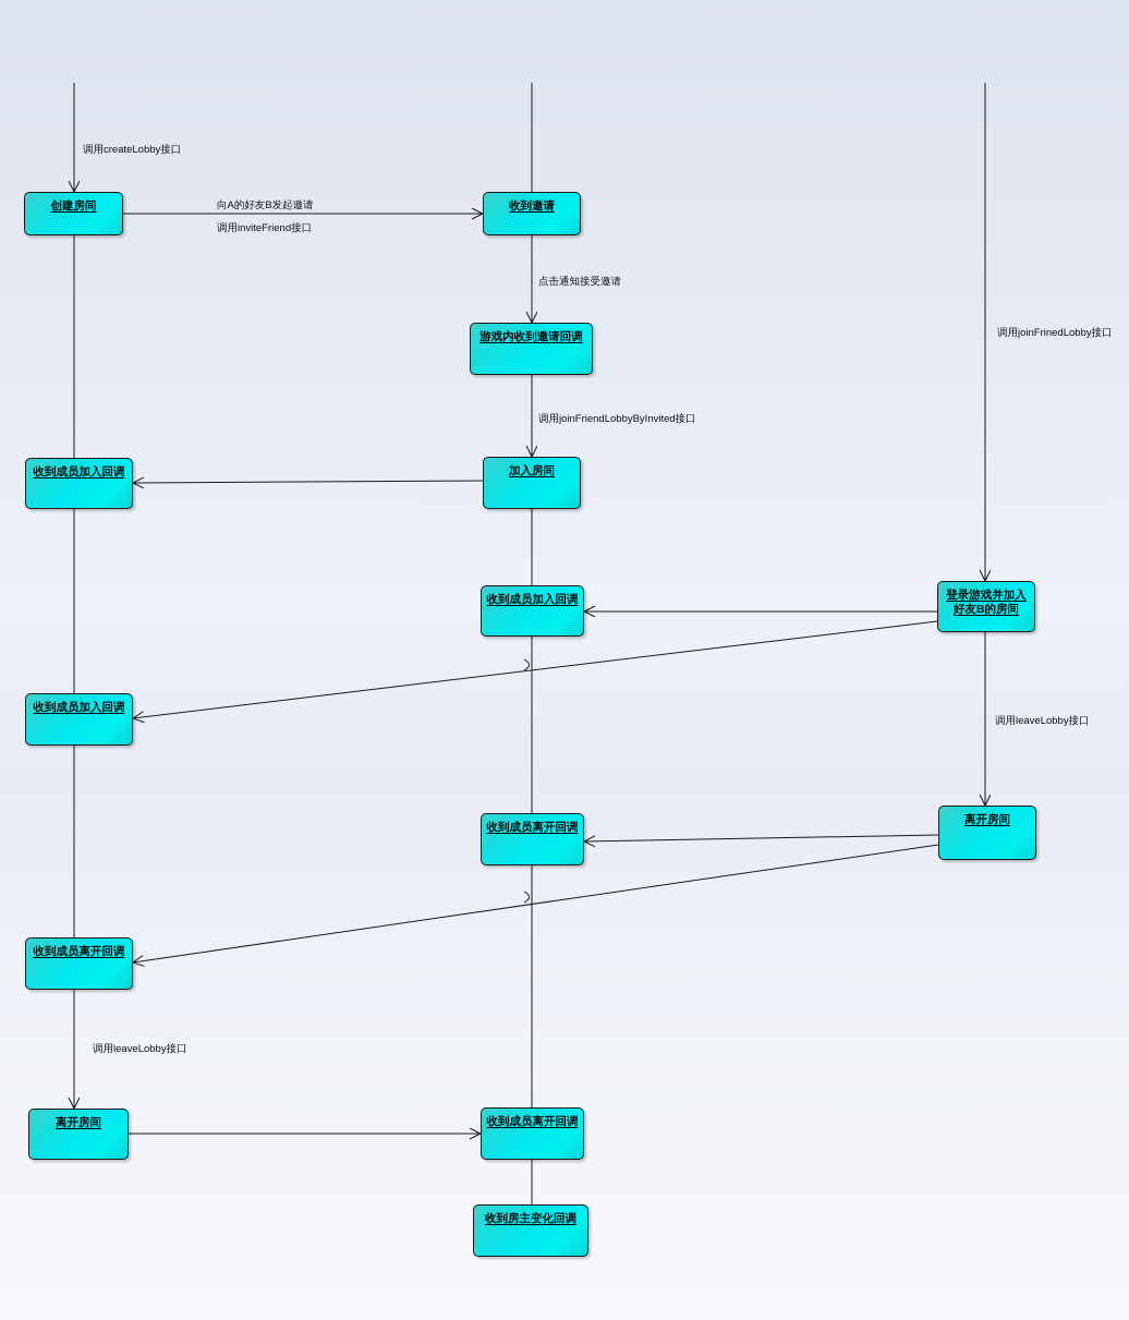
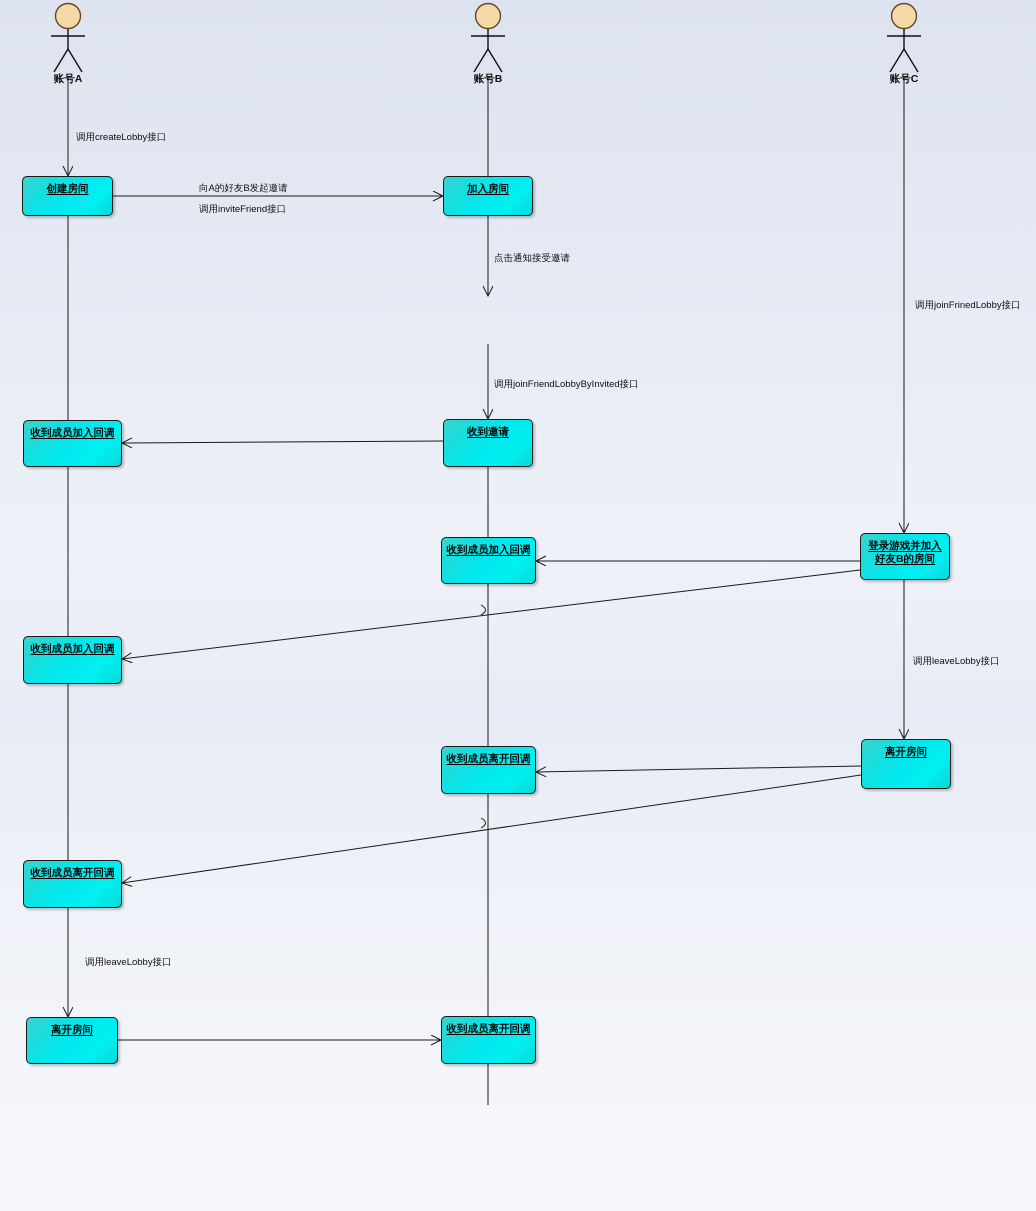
+ 账号A
+ 账号B
+ 账号C
  创建房间
- 收到邀请
+ 加入房间
- 游戏内收到邀请回调
  收到成员加入回调
- 加入房间
+ 收到邀请
  收到成员加入回调
  登录游戏并加入
  好友B的房间
  收到成员加入回调
  收到成员离开回调
  离开房间
  收到成员离开回调
  离开房间
  收到成员离开回调
- 收到房主变化回调
  调用createLobby接口
  向A的好友B发起邀请
  调用inviteFriend接口
  点击通知接受邀请
  调用joinFrinedLobby接口
  调用joinFriendLobbyByInvited接口
  调用leaveLobby接口
  调用leaveLobby接口
